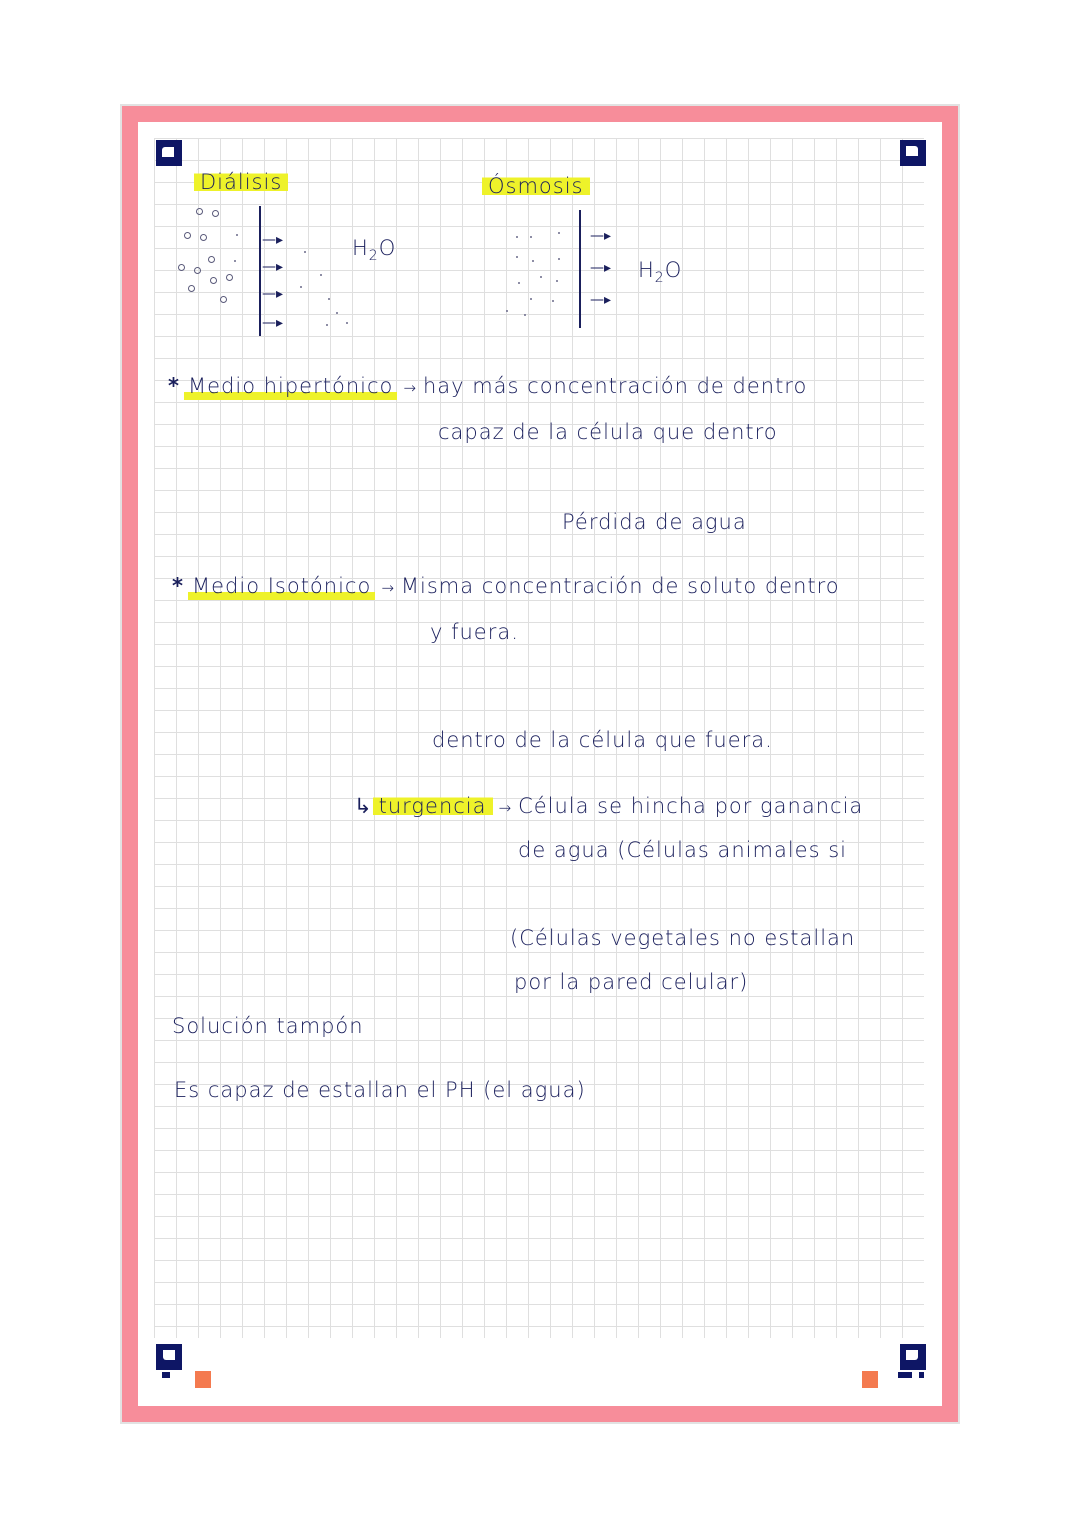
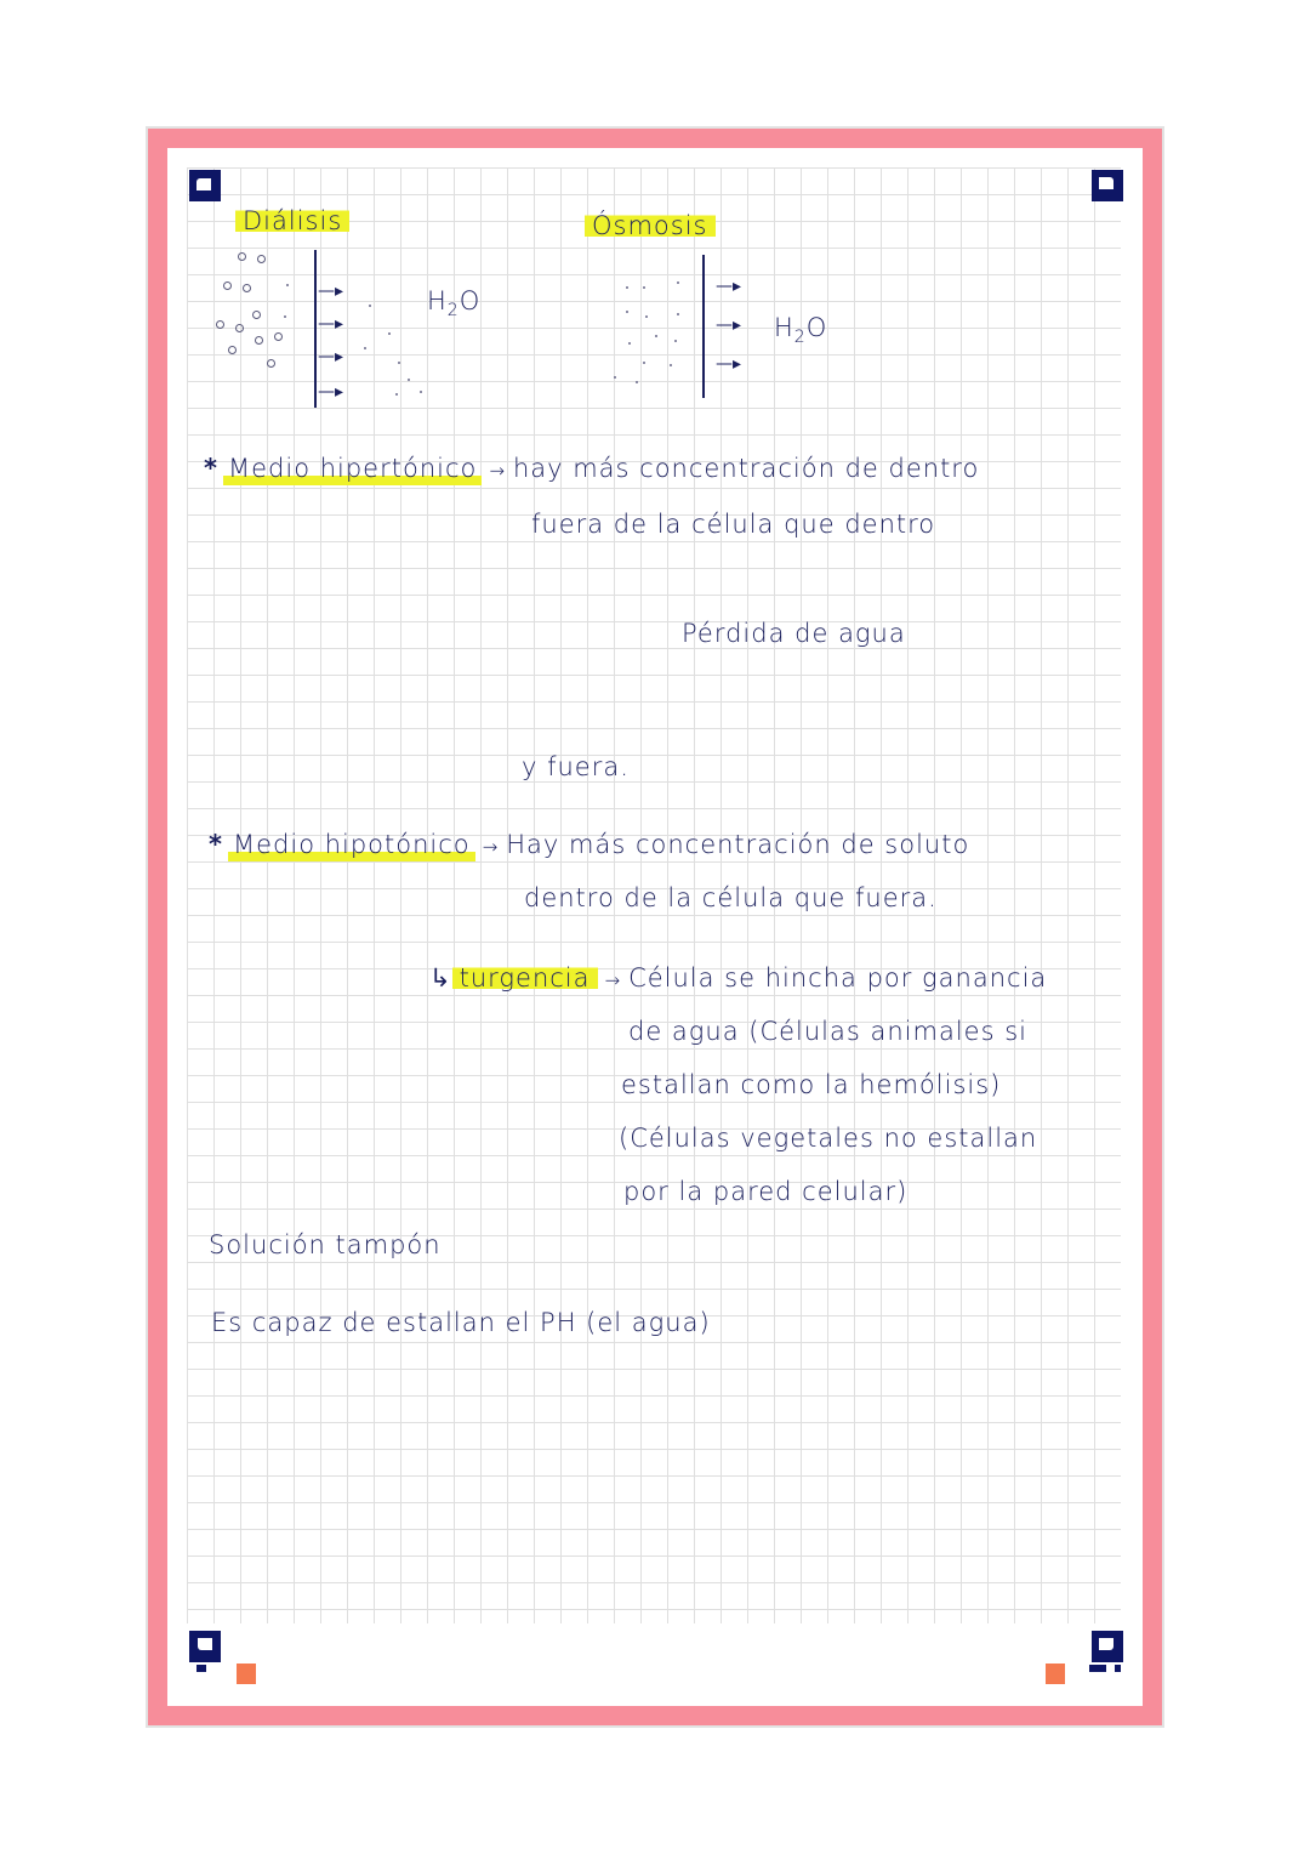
  Diálisis
  —▸
  —▸
  —▸
  —▸
  H2O
  Ósmosis
  —▸
  —▸
  —▸
  H2O
  * Medio hipertónico → hay más concentración de dentro
- capaz de la célula que dentro
+ fuera de la célula que dentro
  Pérdida de agua
- * Medio Isotónico → Misma concentración de soluto dentro
  y fuera.
+ * Medio hipotónico → Hay más concentración de soluto
  dentro de la célula que fuera.
  ↳ turgencia → Célula se hincha por ganancia
  de agua (Células animales si
+ estallan como la hemólisis)
  (Células vegetales no estallan
  por la pared celular)
  Solución tampón
  Es capaz de estallan el PH (el agua)
